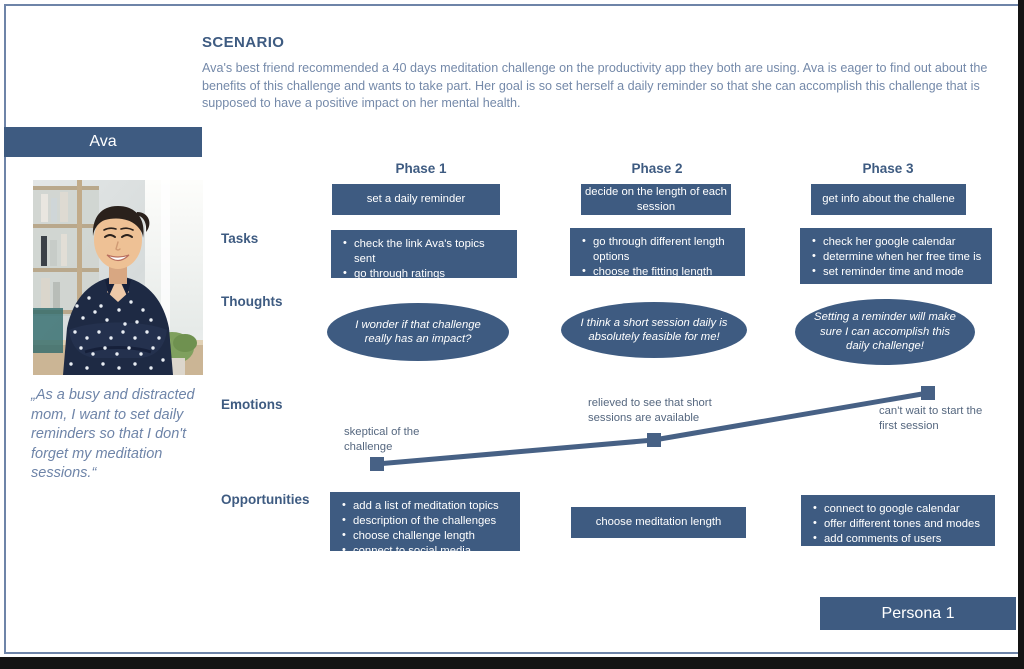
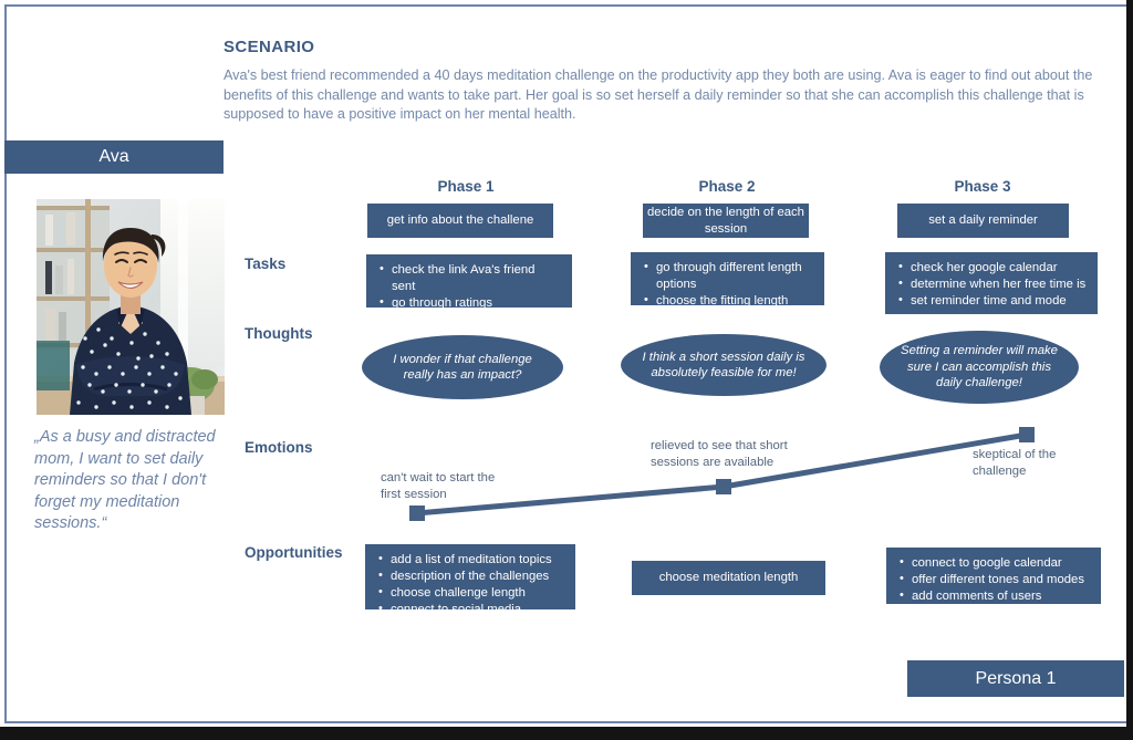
  SCENARIO
  Ava's best friend recommended a 40 days meditation challenge on the productivity app they both are using. Ava is eager to find out about the benefits of this challenge and wants to take part. Her goal is so set herself a daily reminder so that she can accomplish this challenge that is supposed to have a positive impact on her mental health.
  Ava
  „As a busy and distracted mom, I want to set daily reminders so that I don't forget my meditation sessions.“
  Tasks
  Thoughts
  Emotions
  Opportunities
  Phase 1
  Phase 2
  Phase 3
- set a daily reminder
+ get info about the challene
  decide on the length of each session
- get info about the challene
+ set a daily reminder
- check the link Ava's topics sent
+ check the link Ava's friend sent
  go through ratings
  go through different length options
  choose the fitting length
  check her google calendar
  determine when her free time is
  set reminder time and mode
  I wonder if that challenge really has an impact?
  I think a short session daily is absolutely feasible for me!
  Setting a reminder will make sure I can accomplish this daily challenge!
- skeptical of the challenge
+ can't wait to start the first session
  relieved to see that short sessions are available
- can't wait to start the first session
+ skeptical of the challenge
  add a list of meditation topics
  description of the challenges
  choose challenge length
  connect to social media
  choose meditation length
  connect to google calendar
  offer different tones and modes
  add comments of users
  Persona 1
